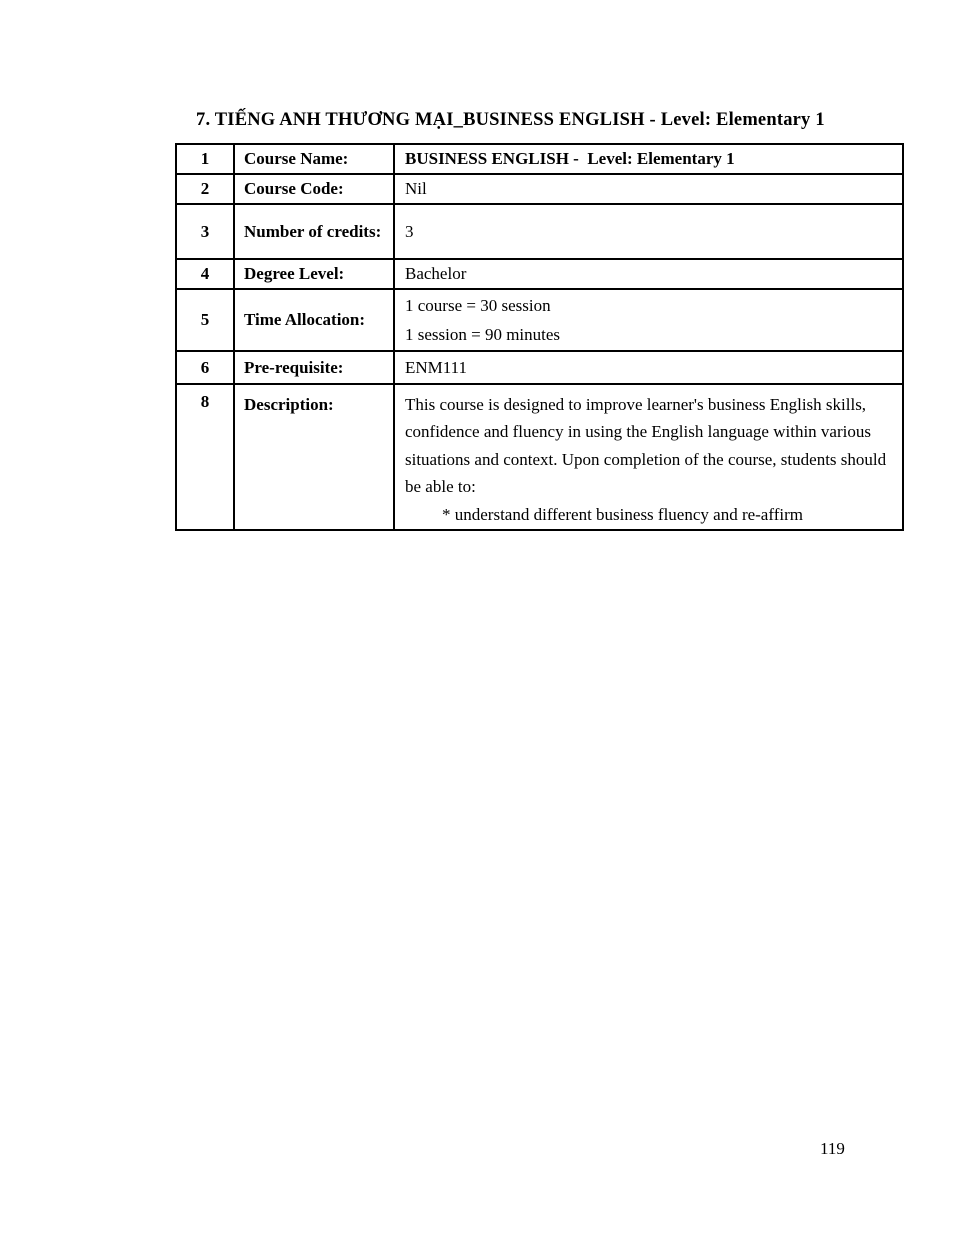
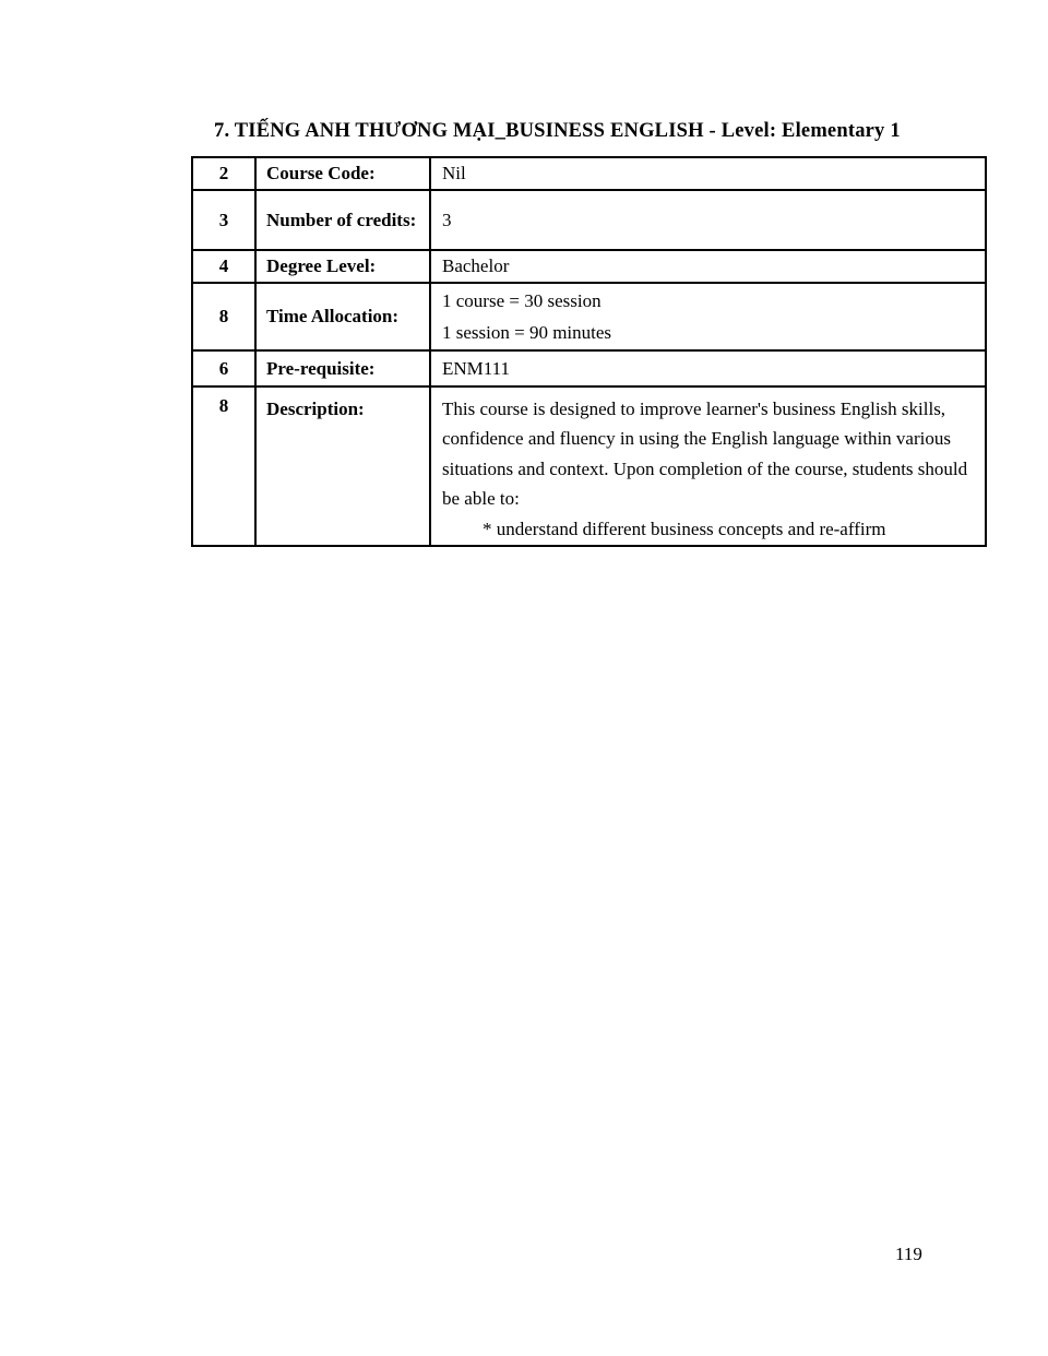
  7. TIẾNG ANH THƯƠNG MẠI_BUSINESS ENGLISH - Level: Elementary 1
- 1	Course Name:	BUSINESS ENGLISH - Level: Elementary 1
  2	Course Code:	Nil
  3	Number of credits:	3
  4	Degree Level:	Bachelor
- 5	Time Allocation:	1 course = 30 session 1 session = 90 minutes
+ 8	Time Allocation:	1 course = 30 session 1 session = 90 minutes
  6	Pre-requisite:	ENM111
- 8	Description:	This course is designed to improve learner's business English skills, confidence and fluency in using the English language within various situations and context. Upon completion of the course, students should be able to: * understand different business fluency and re-affirm
+ 8	Description:	This course is designed to improve learner's business English skills, confidence and fluency in using the English language within various situations and context. Upon completion of the course, students should be able to: * understand different business concepts and re-affirm
  119
